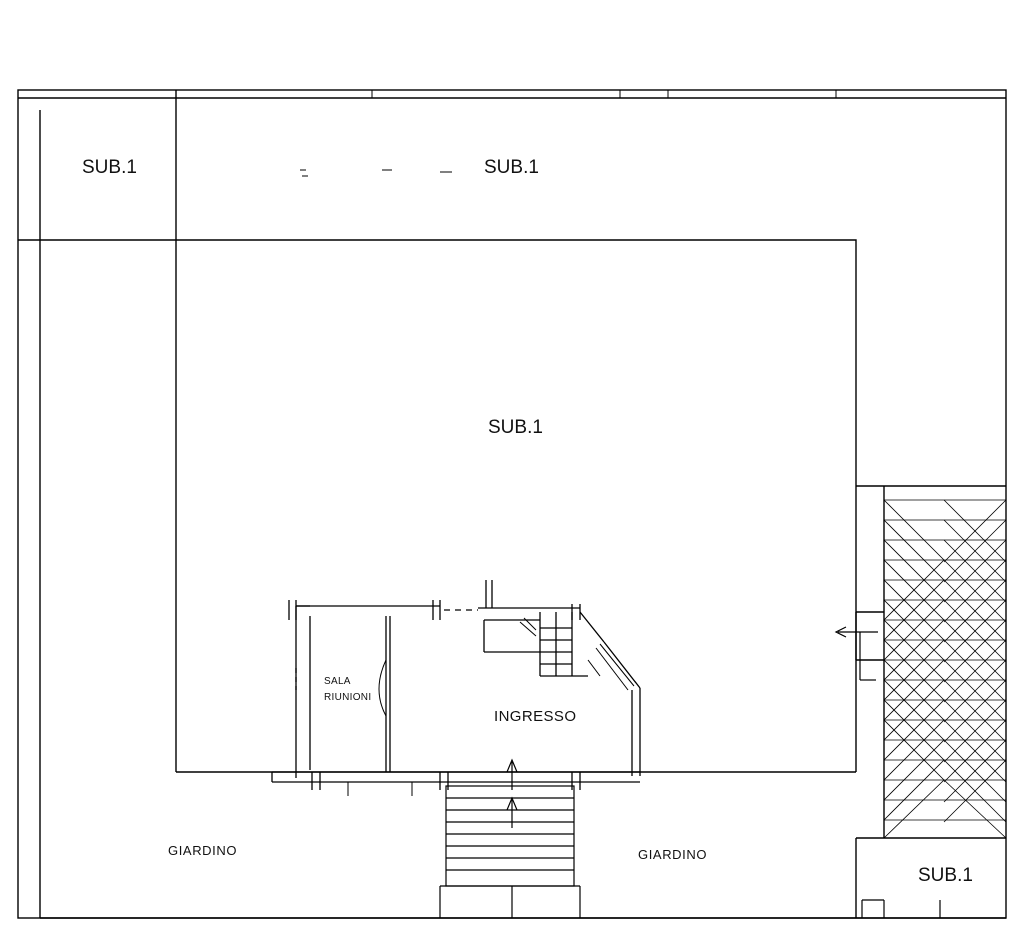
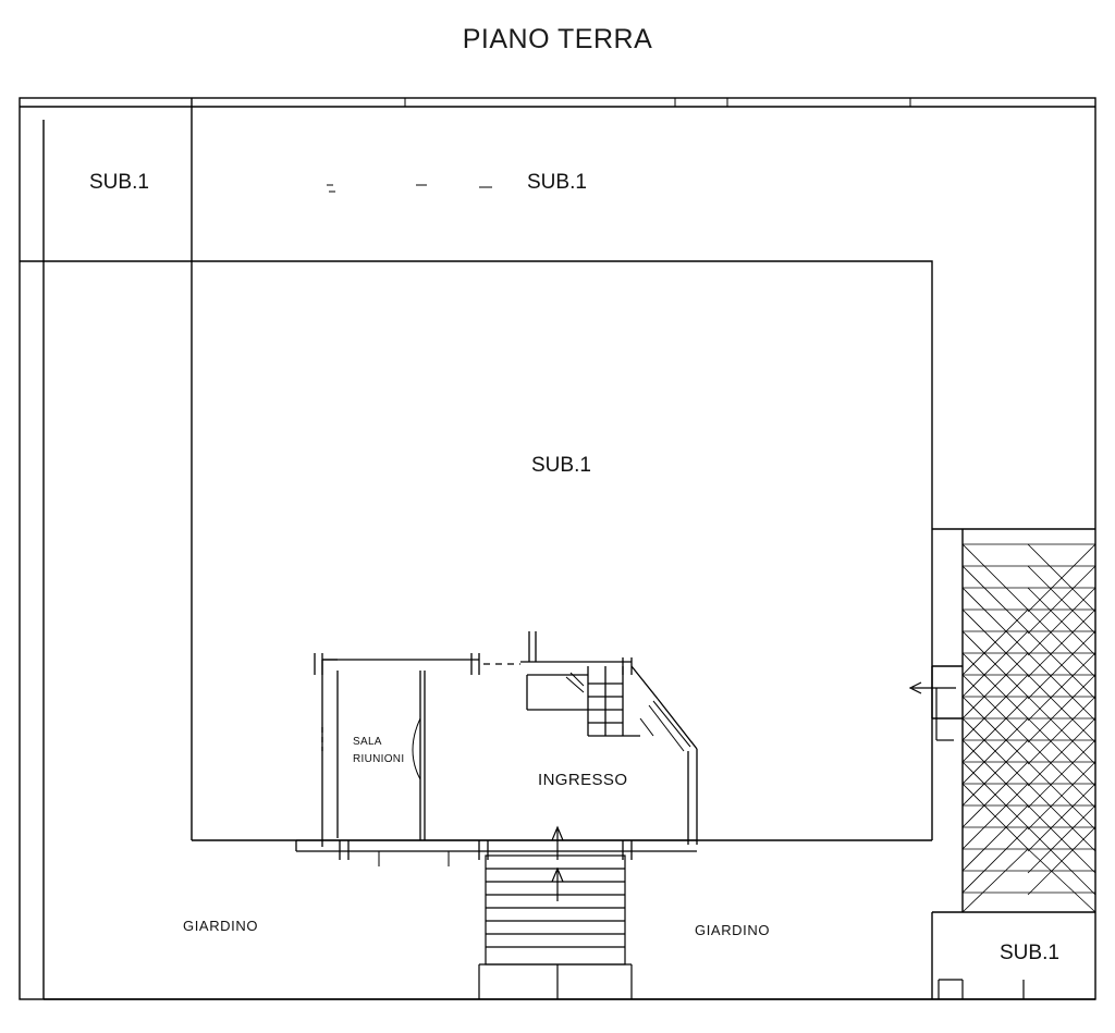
+ PIANO TERRA
  SUB.1
  SUB.1
  SUB.1
  SUB.1
  GIARDINO
  GIARDINO
  INGRESSO
  SALA
  RIUNIONI
